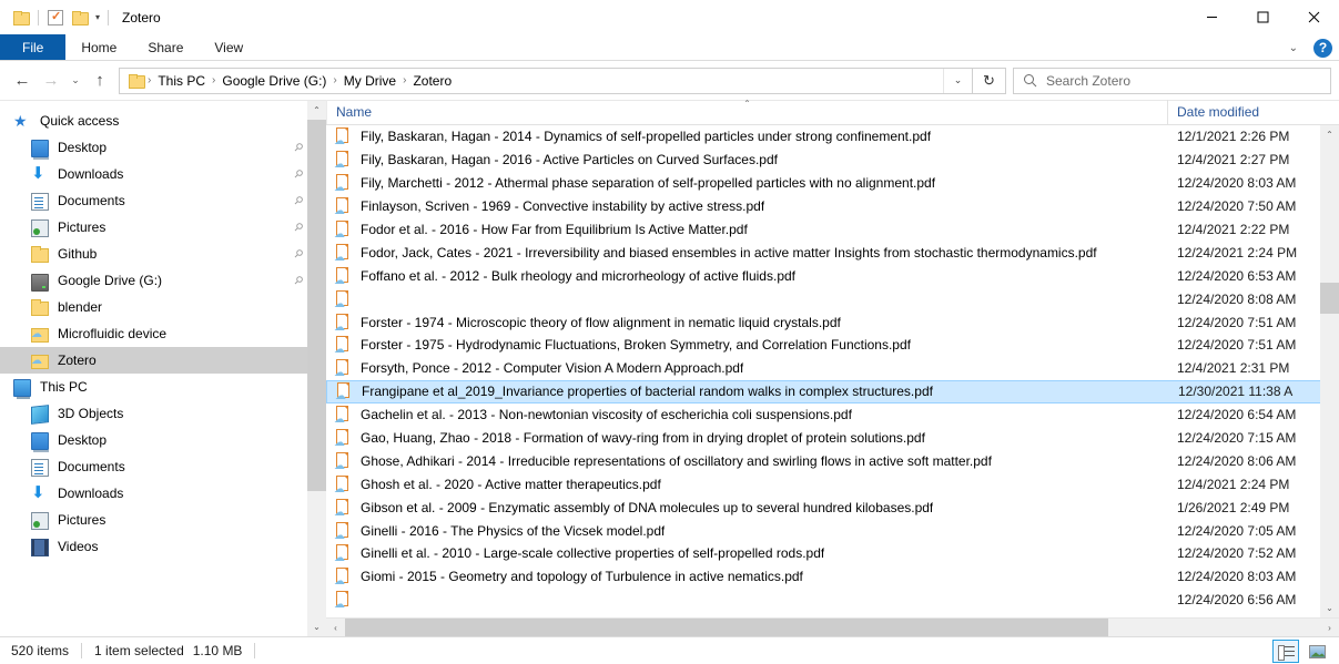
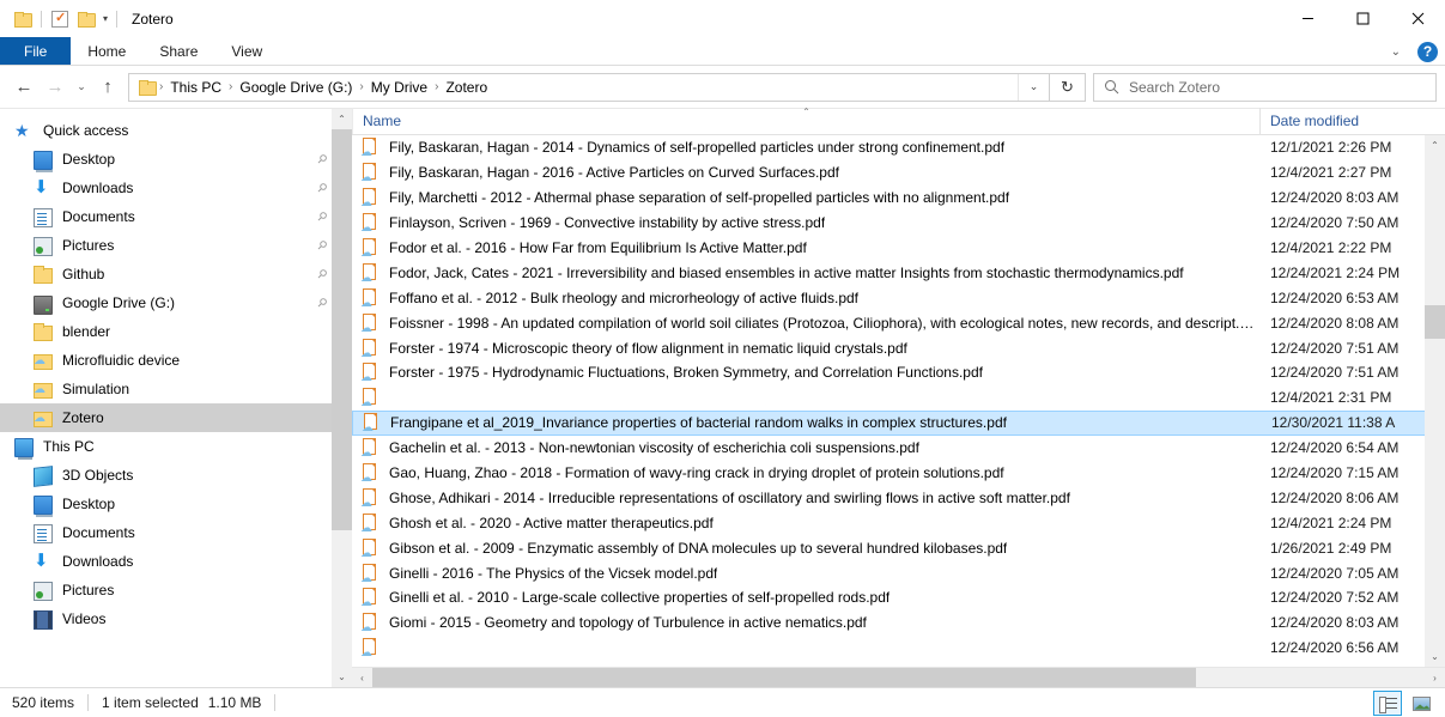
  ▾
  Zotero
  File
  Home
  Share
  View
  ⌄
  ?
  ←
  →
  ⌄
  ↑
  ›
  This PC
  ›
  Google Drive (G:)
  ›
  My Drive
  ›
  Zotero
  ⌄
  ↻
  Search Zotero
  ★
  Quick access
  Desktop
  ⬇
  Downloads
  Documents
  Pictures
  Github
  Google Drive (G:)
  blender
  Microfluidic device
+ Simulation
  Zotero
  This PC
  3D Objects
  Desktop
  Documents
  ⬇
  Downloads
  Pictures
  Videos
  ⌃
  ⌄
  ⌃
  Name
  Date modified
  ☁
  Fily, Baskaran, Hagan - 2014 - Dynamics of self-propelled particles under strong confinement.pdf
  12/1/2021 2:26 PM
  ☁
  Fily, Baskaran, Hagan - 2016 - Active Particles on Curved Surfaces.pdf
  12/4/2021 2:27 PM
  ☁
  Fily, Marchetti - 2012 - Athermal phase separation of self-propelled particles with no alignment.pdf
  12/24/2020 8:03 AM
  ☁
  Finlayson, Scriven - 1969 - Convective instability by active stress.pdf
  12/24/2020 7:50 AM
  ☁
  Fodor et al. - 2016 - How Far from Equilibrium Is Active Matter.pdf
  12/4/2021 2:22 PM
  ☁
  Fodor, Jack, Cates - 2021 - Irreversibility and biased ensembles in active matter Insights from stochastic thermodynamics.pdf
  12/24/2021 2:24 PM
  ☁
  Foffano et al. - 2012 - Bulk rheology and microrheology of active fluids.pdf
  12/24/2020 6:53 AM
  ☁
+ Foissner - 1998 - An updated compilation of world soil ciliates (Protozoa, Ciliophora), with ecological notes, new records, and descript.p...
  12/24/2020 8:08 AM
  ☁
  Forster - 1974 - Microscopic theory of flow alignment in nematic liquid crystals.pdf
  12/24/2020 7:51 AM
  ☁
  Forster - 1975 - Hydrodynamic Fluctuations, Broken Symmetry, and Correlation Functions.pdf
  12/24/2020 7:51 AM
  ☁
- Forsyth, Ponce - 2012 - Computer Vision A Modern Approach.pdf
  12/4/2021 2:31 PM
  ☁
  Frangipane et al_2019_Invariance properties of bacterial random walks in complex structures.pdf
  12/30/2021 11:38 A
  ☁
  Gachelin et al. - 2013 - Non-newtonian viscosity of escherichia coli suspensions.pdf
  12/24/2020 6:54 AM
  ☁
- Gao, Huang, Zhao - 2018 - Formation of wavy-ring from in drying droplet of protein solutions.pdf
+ Gao, Huang, Zhao - 2018 - Formation of wavy-ring crack in drying droplet of protein solutions.pdf
  12/24/2020 7:15 AM
  ☁
  Ghose, Adhikari - 2014 - Irreducible representations of oscillatory and swirling flows in active soft matter.pdf
  12/24/2020 8:06 AM
  ☁
  Ghosh et al. - 2020 - Active matter therapeutics.pdf
  12/4/2021 2:24 PM
  ☁
  Gibson et al. - 2009 - Enzymatic assembly of DNA molecules up to several hundred kilobases.pdf
  1/26/2021 2:49 PM
  ☁
  Ginelli - 2016 - The Physics of the Vicsek model.pdf
  12/24/2020 7:05 AM
  ☁
  Ginelli et al. - 2010 - Large-scale collective properties of self-propelled rods.pdf
  12/24/2020 7:52 AM
  ☁
  Giomi - 2015 - Geometry and topology of Turbulence in active nematics.pdf
  12/24/2020 8:03 AM
  ☁
  12/24/2020 6:56 AM
  ⌃
  ⌄
  ‹
  ›
  520 items
  1 item selected
  1.10 MB
